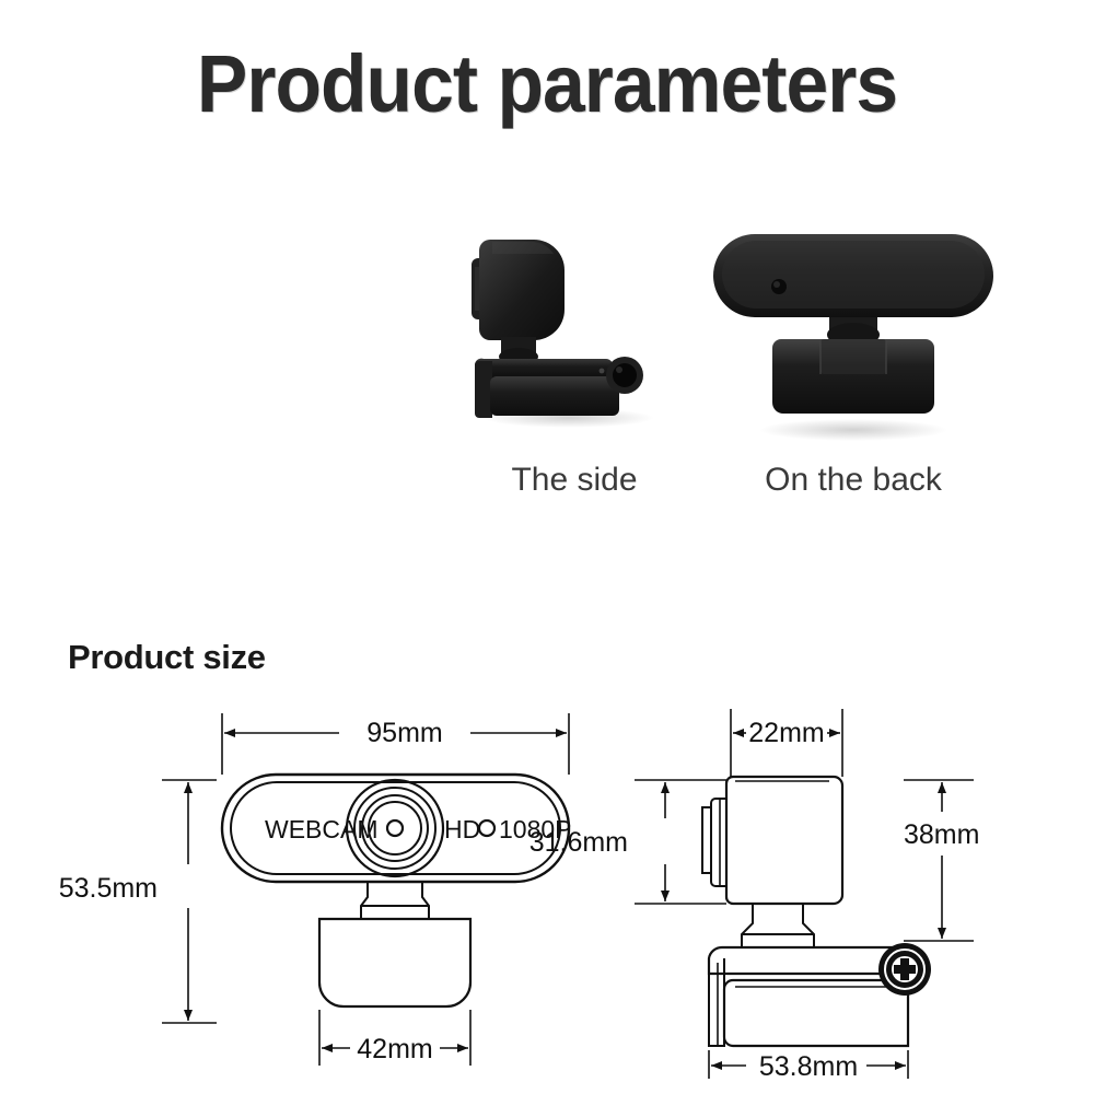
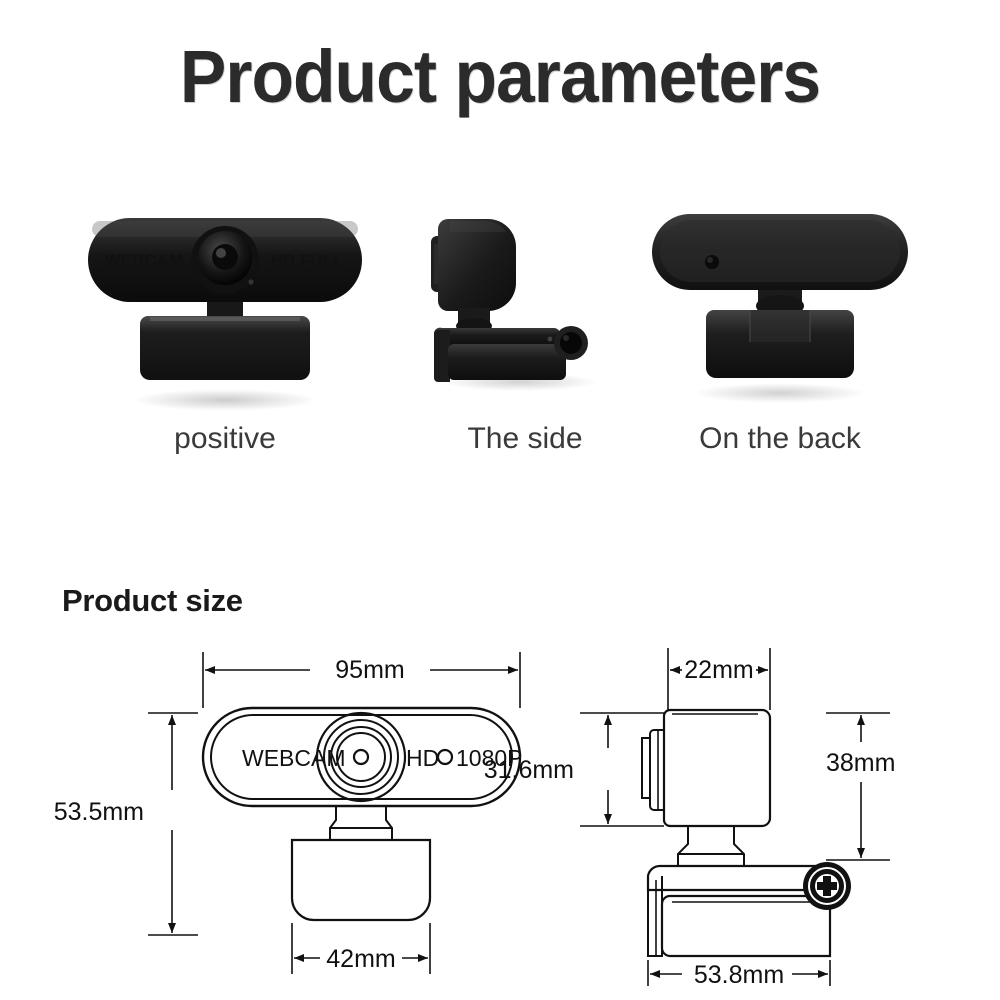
  Product parameters
+ positive
  The side
  On the back
  Product size
  95mm
  53.5mm
  42mm
  WEBCAM
  HD
  1080P
  22mm
  31.6mm
  38mm
  53.8mm
